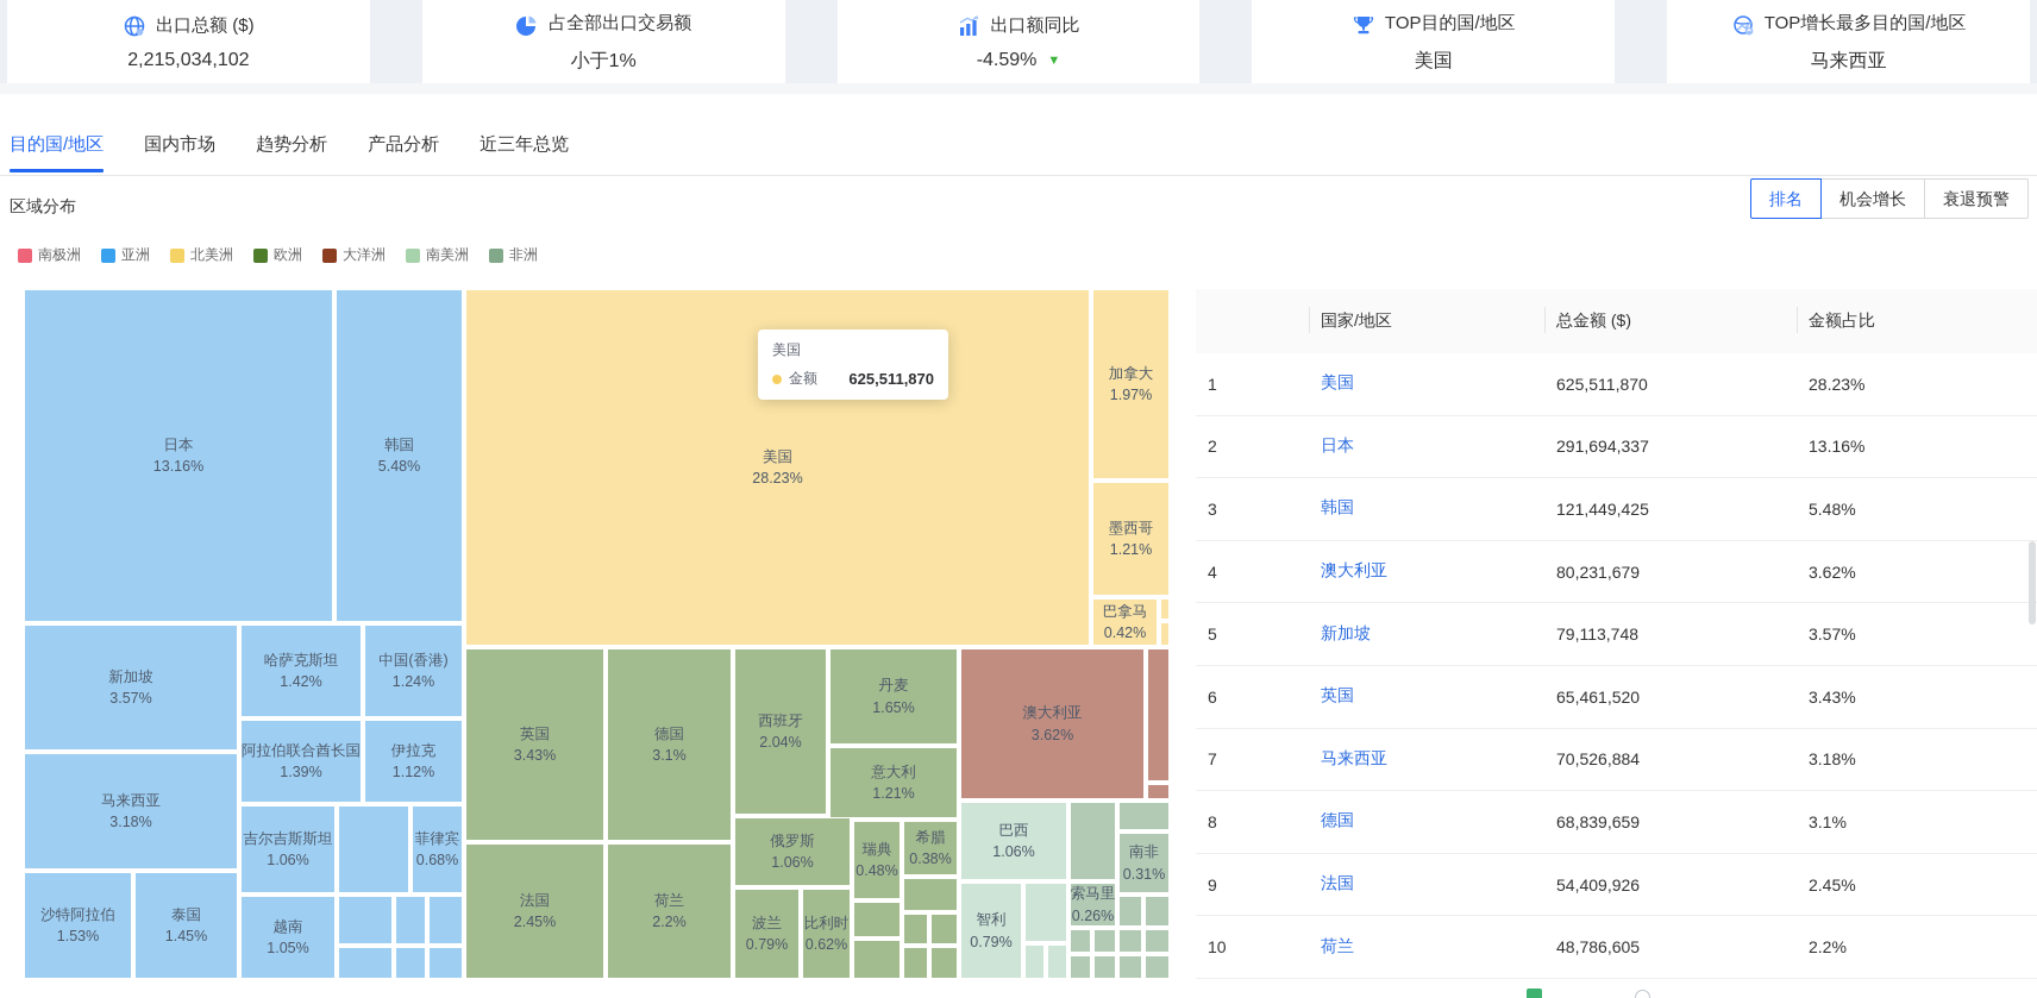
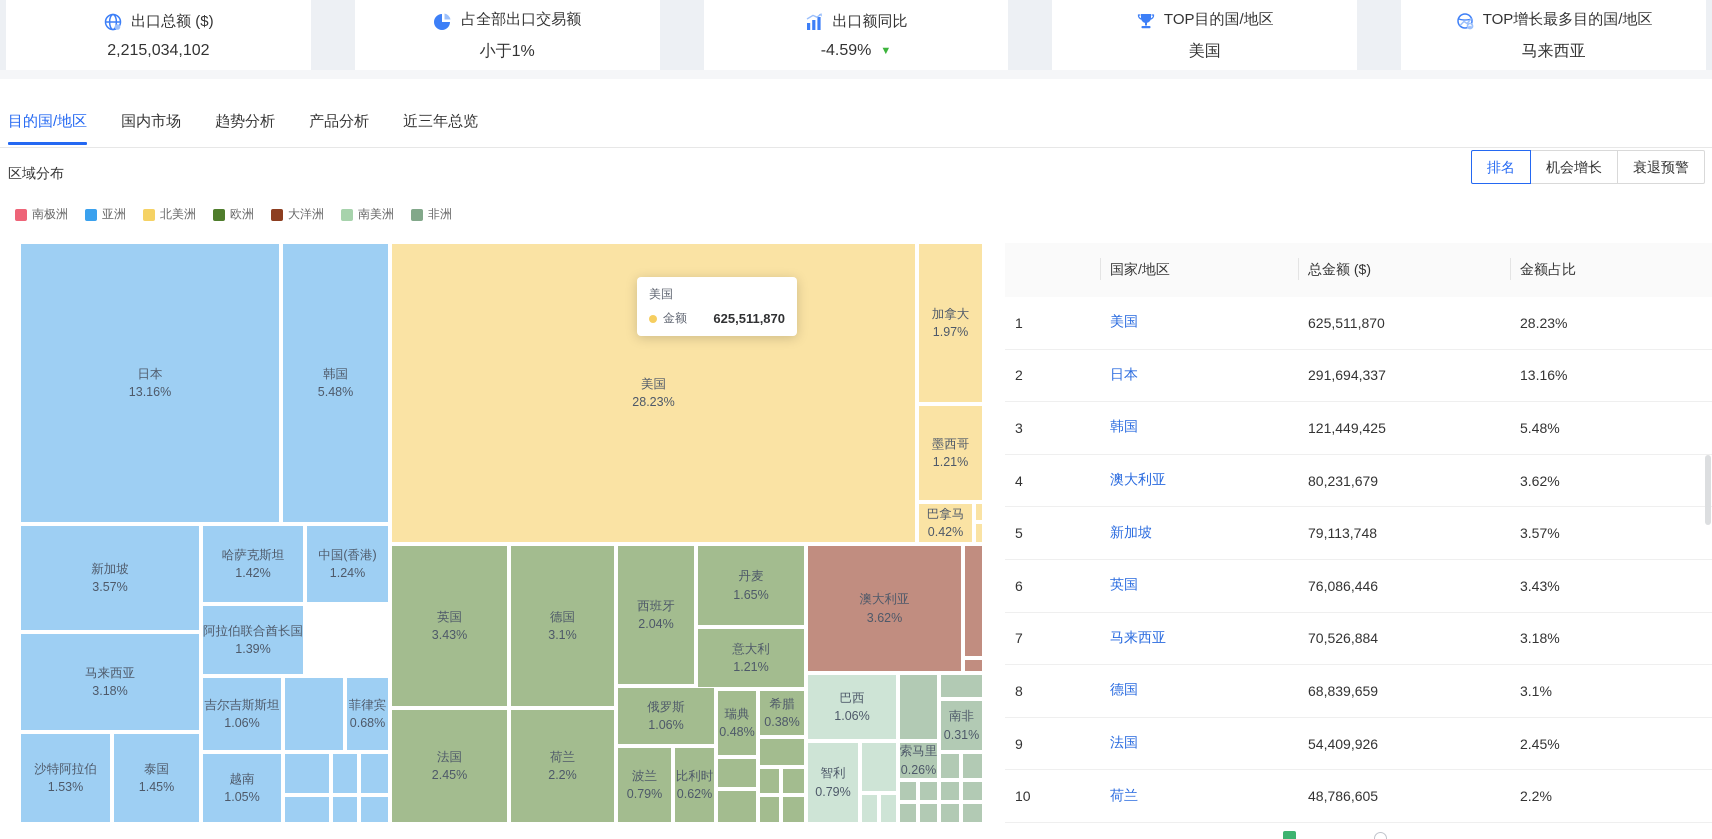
  出口总额 ($)
  2,215,034,102
  占全部出口交易额
  小于1%
  出口额同比
  -4.59%
  ▼
  TOP目的国/地区
  美国
  TOP增长最多目的国/地区
  马来西亚
  目的国/地区 国内市场 趋势分析 产品分析 近三年总览
  区域分布
  排名
  机会增长
  衰退预警
  南极洲
  亚洲
  北美洲
  欧洲
  大洋洲
  南美洲
  非洲
  日本
  13.16%
  韩国
  5.48%
  新加坡
  3.57%
  哈萨克斯坦
  1.42%
  中国(香港)
  1.24%
  阿拉伯联合酋长国
  1.39%
- 伊拉克
- 1.12%
  马来西亚
  3.18%
  吉尔吉斯斯坦
  1.06%
  菲律宾
  0.68%
  沙特阿拉伯
  1.53%
  泰国
  1.45%
  越南
  1.05%
  美国
  28.23%
  加拿大
  1.97%
  墨西哥
  1.21%
  巴拿马
  0.42%
  英国
  3.43%
  德国
  3.1%
  法国
  2.45%
  荷兰
  2.2%
  西班牙
  2.04%
  丹麦
  1.65%
  意大利
  1.21%
  俄罗斯
  1.06%
  瑞典
  0.48%
  希腊
  0.38%
  波兰
  0.79%
  比利时
  0.62%
  澳大利亚
  3.62%
  巴西
  1.06%
  智利
  0.79%
  南非
  0.31%
  索马里
  0.26%
  美国
  金额
  625,511,870
  国家/地区
  总金额 ($)
  金额占比
  1
  美国
  625,511,870
  28.23%
  2
  日本
  291,694,337
  13.16%
  3
  韩国
  121,449,425
  5.48%
  4
  澳大利亚
  80,231,679
  3.62%
  5
  新加坡
  79,113,748
  3.57%
  6
  英国
- 65,461,520
+ 76,086,446
  3.43%
  7
  马来西亚
  70,526,884
  3.18%
  8
  德国
  68,839,659
  3.1%
  9
  法国
  54,409,926
  2.45%
  10
  荷兰
  48,786,605
  2.2%
